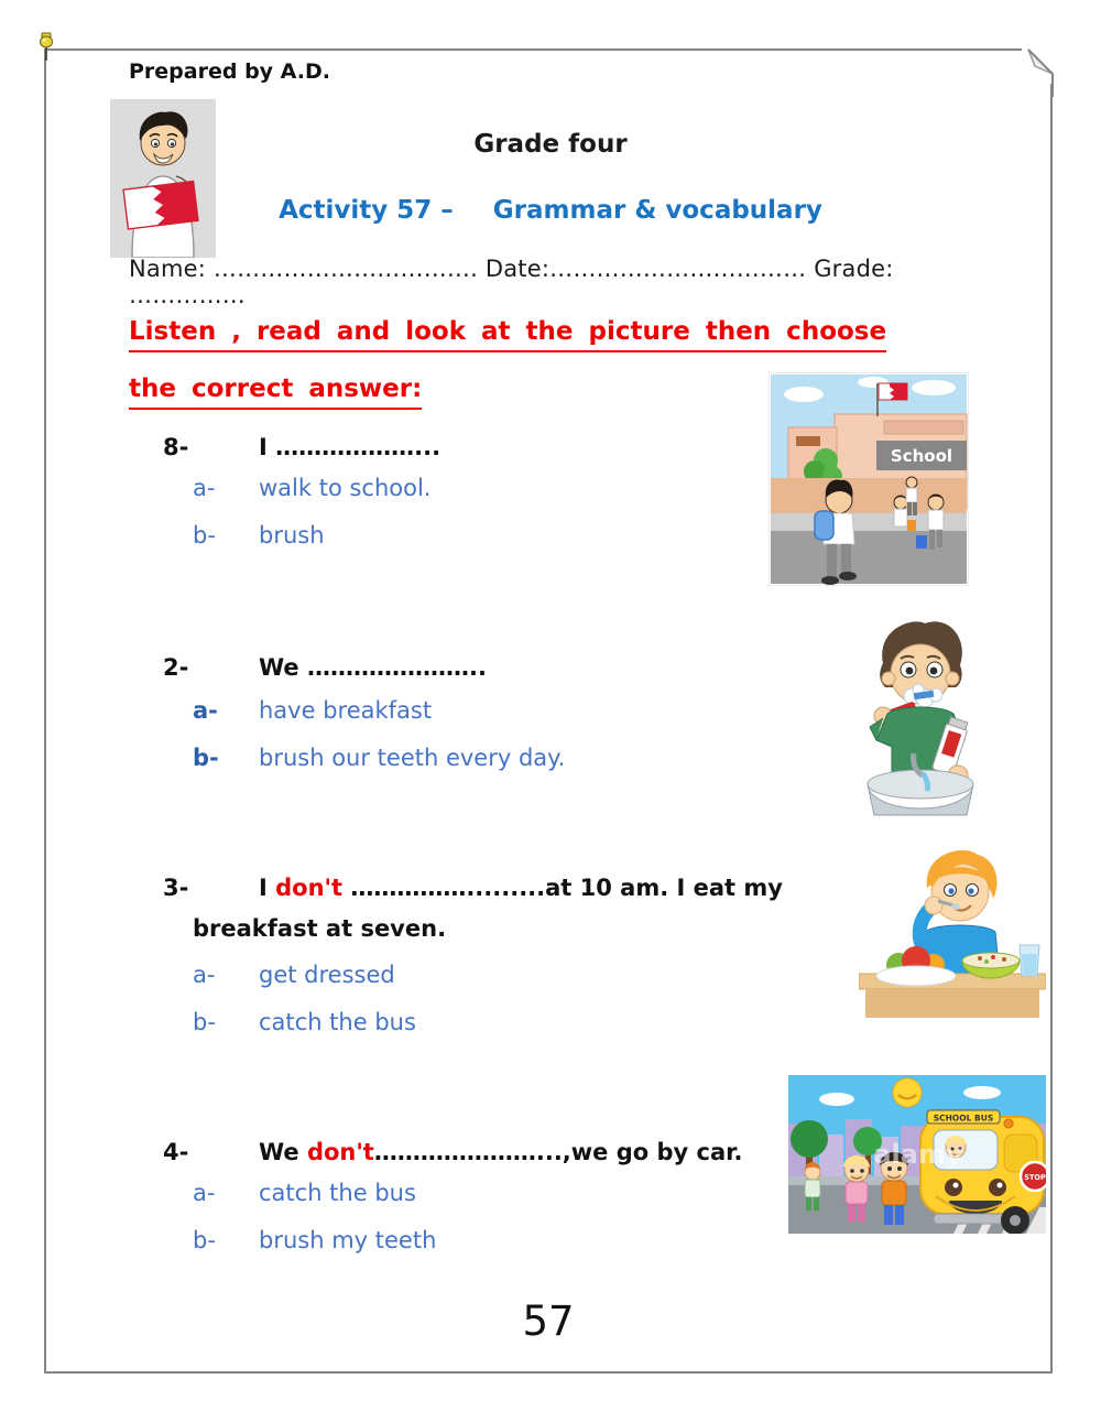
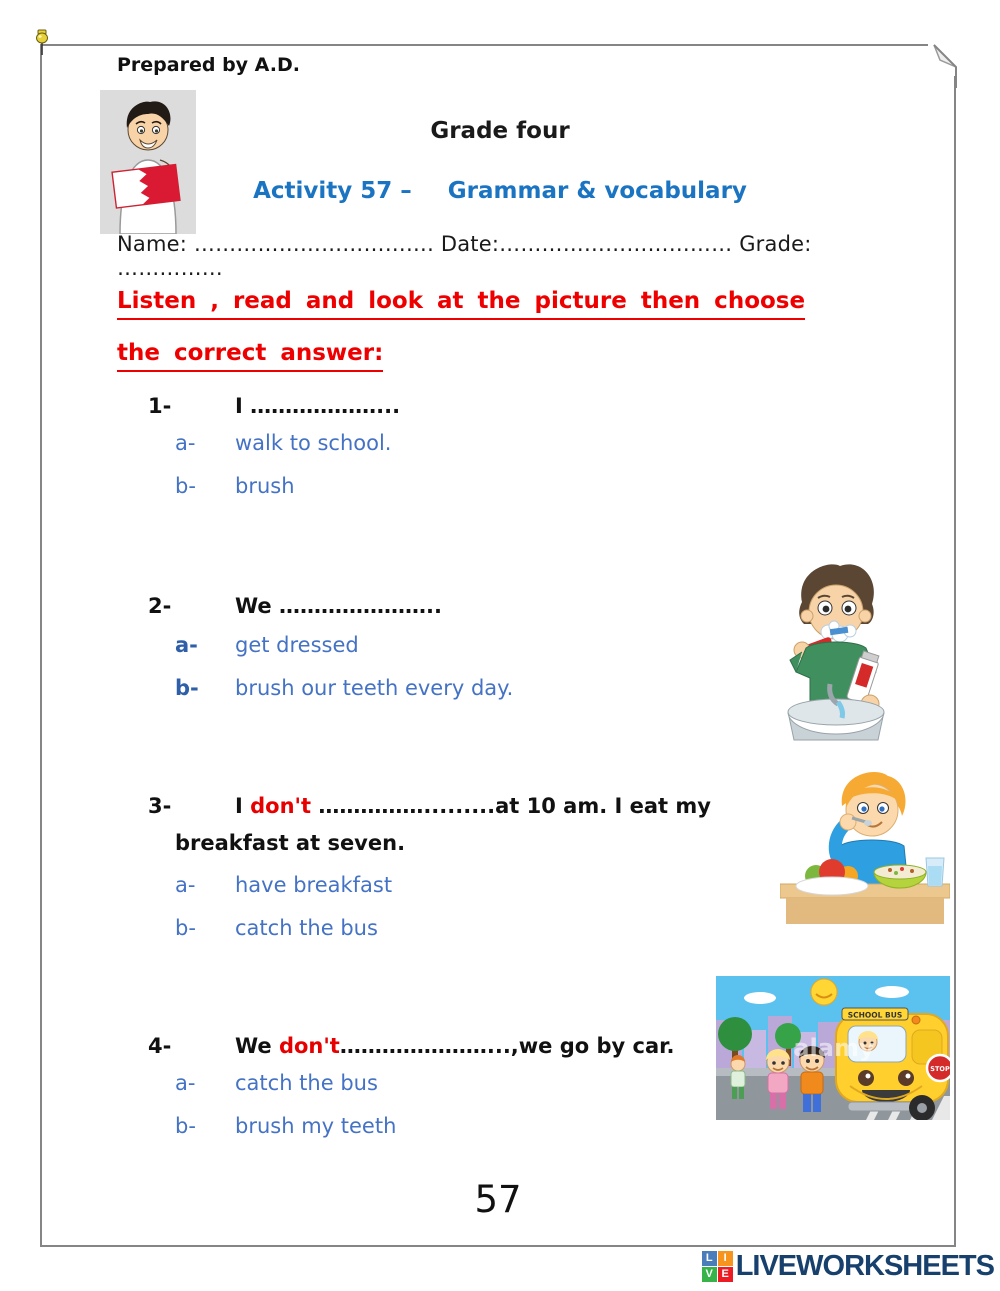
  Prepared by A.D.
  Grade four
  Activity 57 – Grammar & vocabulary
  Name: ……………………………. Date:…………………………… Grade: ……………
  Listen , read and look at the picture then choose
  the correct answer:
- 8- I ………………...
+ 1- I ………………...
  a- walk to school.
  b- brush
- School
  2- We …………………..
- a- have breakfast
+ a- get dressed
  b- brush our teeth every day.
  3- I don't …………….........at 10 am. I eat my
  breakfast at seven.
- a- get dressed
+ a- have breakfast
  b- catch the bus
  4- We don't…………………...,we go by car.
  a- catch the bus
  b- brush my teeth
  SCHOOL BUS
  STOP
  alamy
  57
+ L
+ I
+ V
+ E
+ LIVEWORKSHEETS
